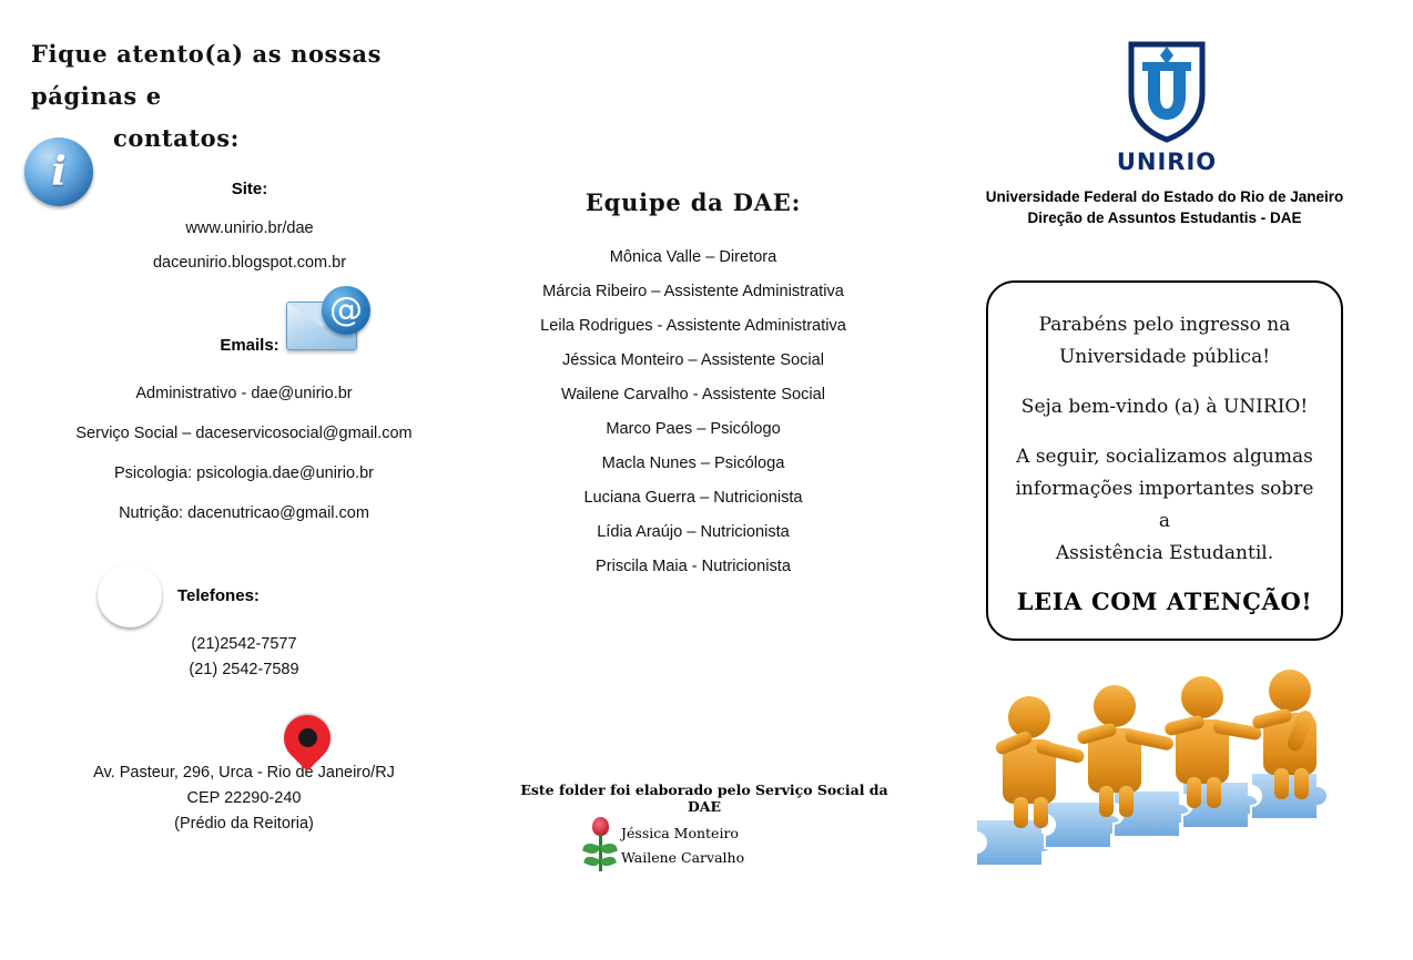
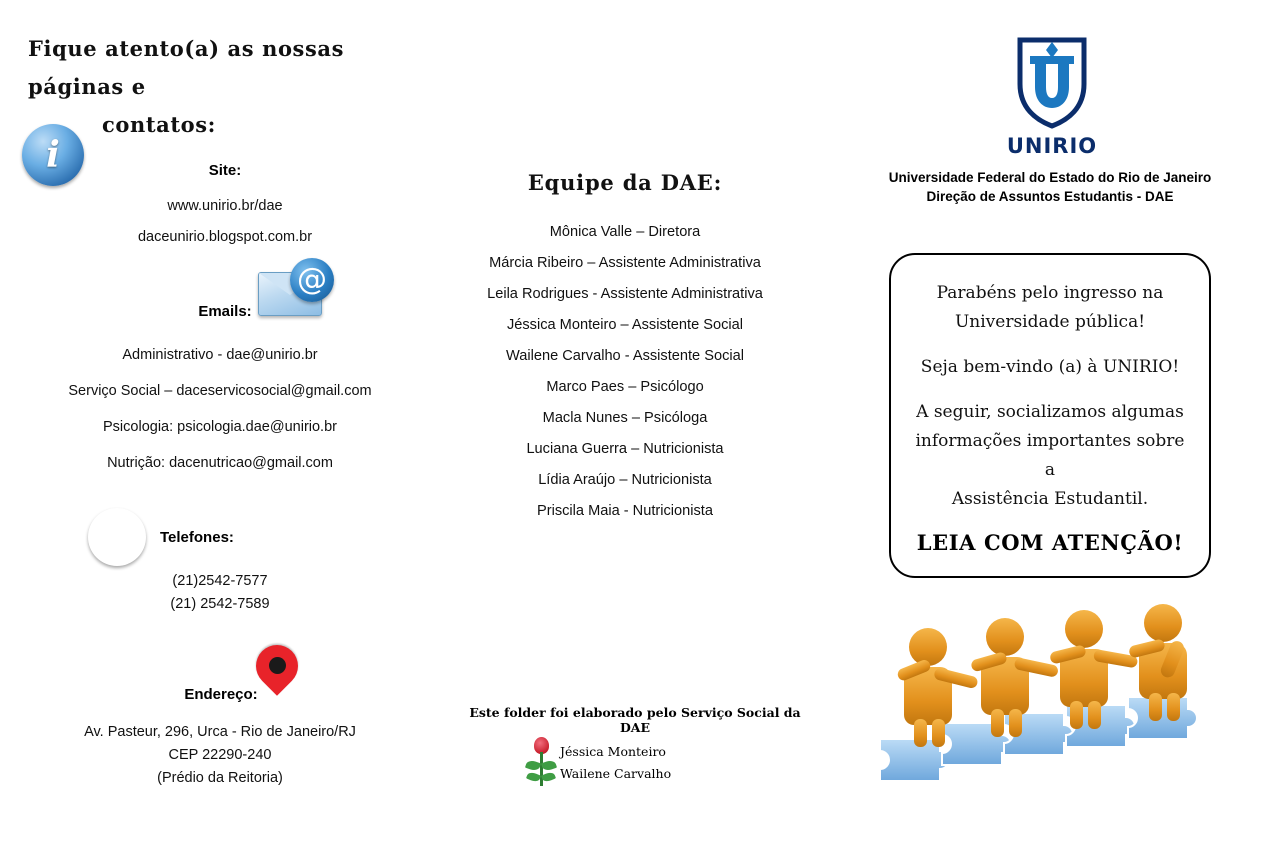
  Fique atento(a) as nossas páginas e
  contatos:
  Site:
  www.unirio.br/dae
  daceunirio.blogspot.com.br
  Emails:
  Administrativo - dae@unirio.br
  Serviço Social – daceservicosocial@gmail.com
  Psicologia: psicologia.dae@unirio.br
  Nutrição: dacenutricao@gmail.com
  Telefones:
  (21)2542-7577
  (21) 2542-7589
+ Endereço:
  Av. Pasteur, 296, Urca - Rio de Janeiro/RJ
  CEP 22290-240
  (Prédio da Reitoria)
  i
  @
  Equipe da DAE:
  Mônica Valle – Diretora
  Márcia Ribeiro – Assistente Administrativa
  Leila Rodrigues - Assistente Administrativa
  Jéssica Monteiro – Assistente Social
  Wailene Carvalho - Assistente Social
  Marco Paes – Psicólogo
  Macla Nunes – Psicóloga
  Luciana Guerra – Nutricionista
  Lídia Araújo – Nutricionista
  Priscila Maia - Nutricionista
  Este folder foi elaborado pelo Serviço Social da DAE
  Jéssica Monteiro
  Wailene Carvalho
  UNIRIO
  Universidade Federal do Estado do Rio de Janeiro
  Direção de Assuntos Estudantis - DAE
  Parabéns pelo ingresso na
  Universidade pública!
  Seja bem-vindo (a) à UNIRIO!
  A seguir, socializamos algumas
  informações importantes sobre a
  Assistência Estudantil.
  LEIA COM ATENÇÃO!
